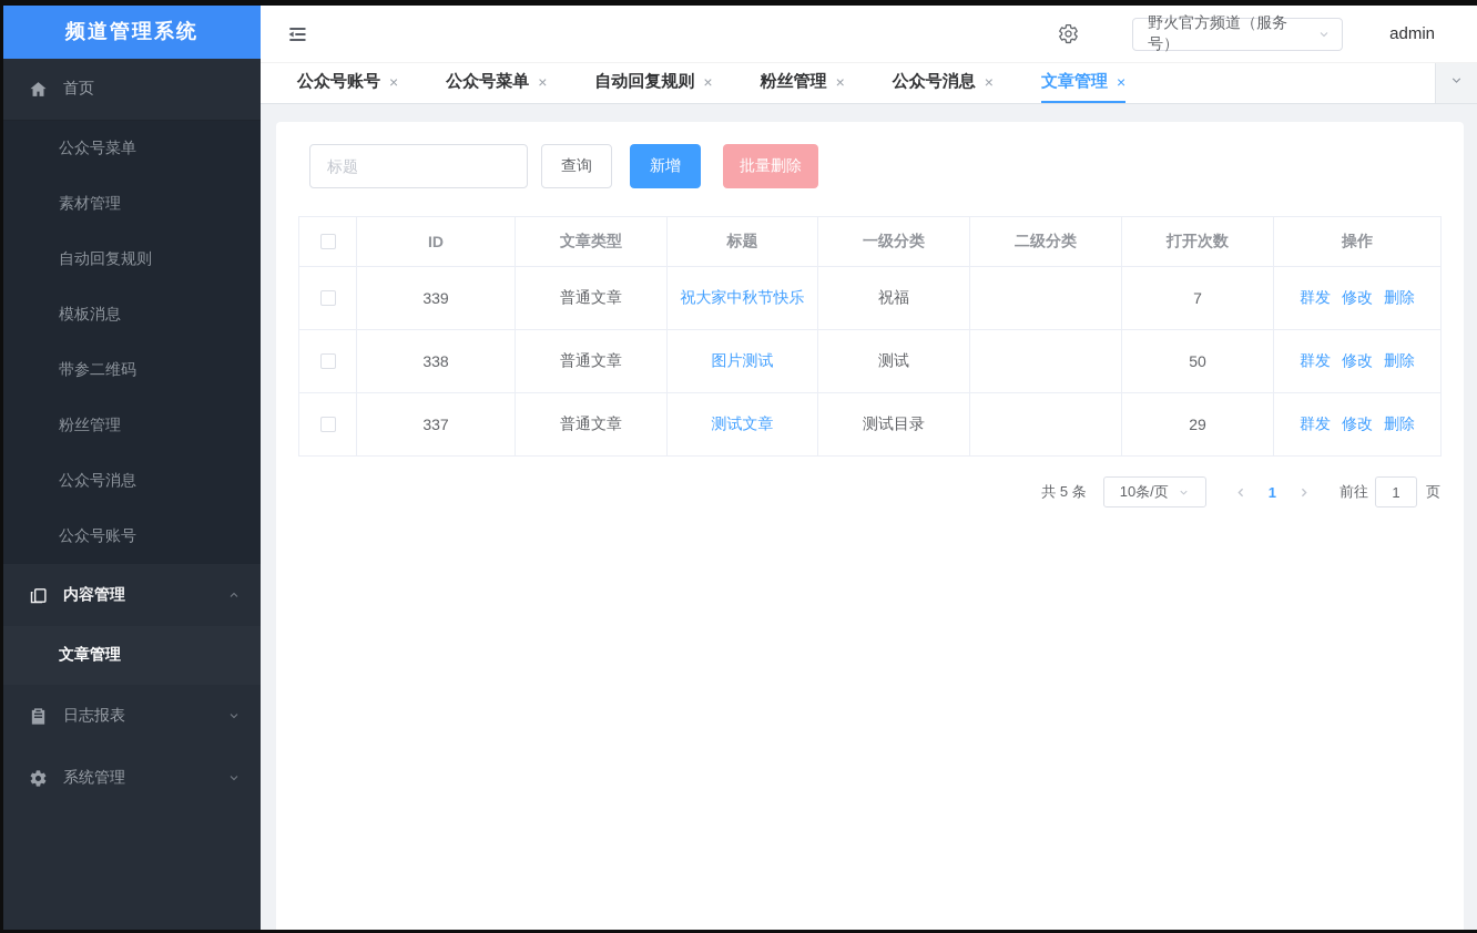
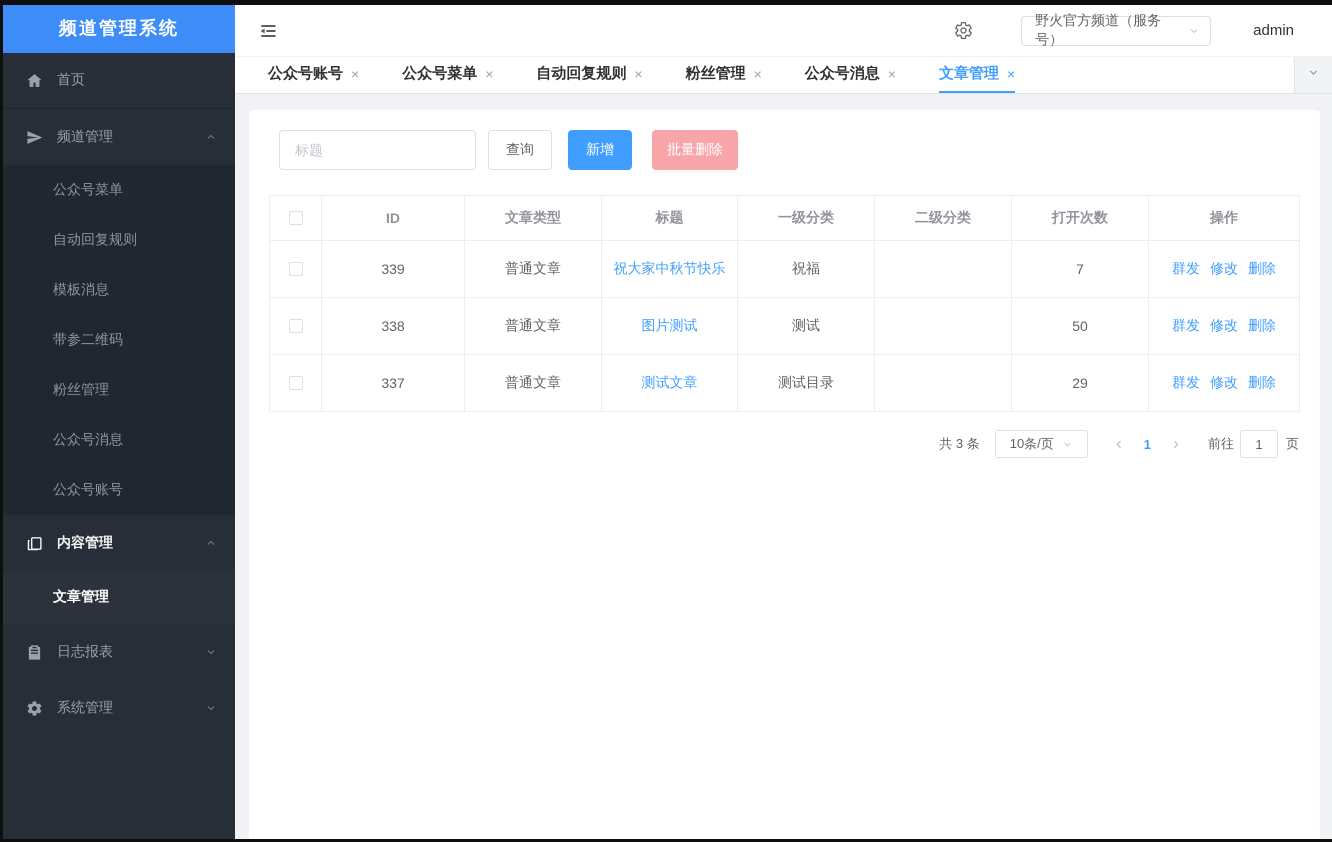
  频道管理系统
  首页
+ 频道管理
  公众号菜单
- 素材管理
  自动回复规则
  模板消息
  带参二维码
  粉丝管理
  公众号消息
  公众号账号
  内容管理
  文章管理
  日志报表
  系统管理
  野火官方频道（服务号）
  admin
  公众号账号
  ×
  公众号菜单
  ×
  自动回复规则
  ×
  粉丝管理
  ×
  公众号消息
  ×
  文章管理
  ×
  标题
  查询
  新增
  批量删除
  	ID	文章类型	标题	一级分类	二级分类	打开次数	操作
  	339	普通文章	祝大家中秋节快乐	祝福		7	群发 修改 删除
  	338	普通文章	图片测试	测试		50	群发 修改 删除
  	337	普通文章	测试文章	测试目录		29	群发 修改 删除
- 共 5 条
+ 共 3 条
  10条/页
  1
  前往
  1
  页
